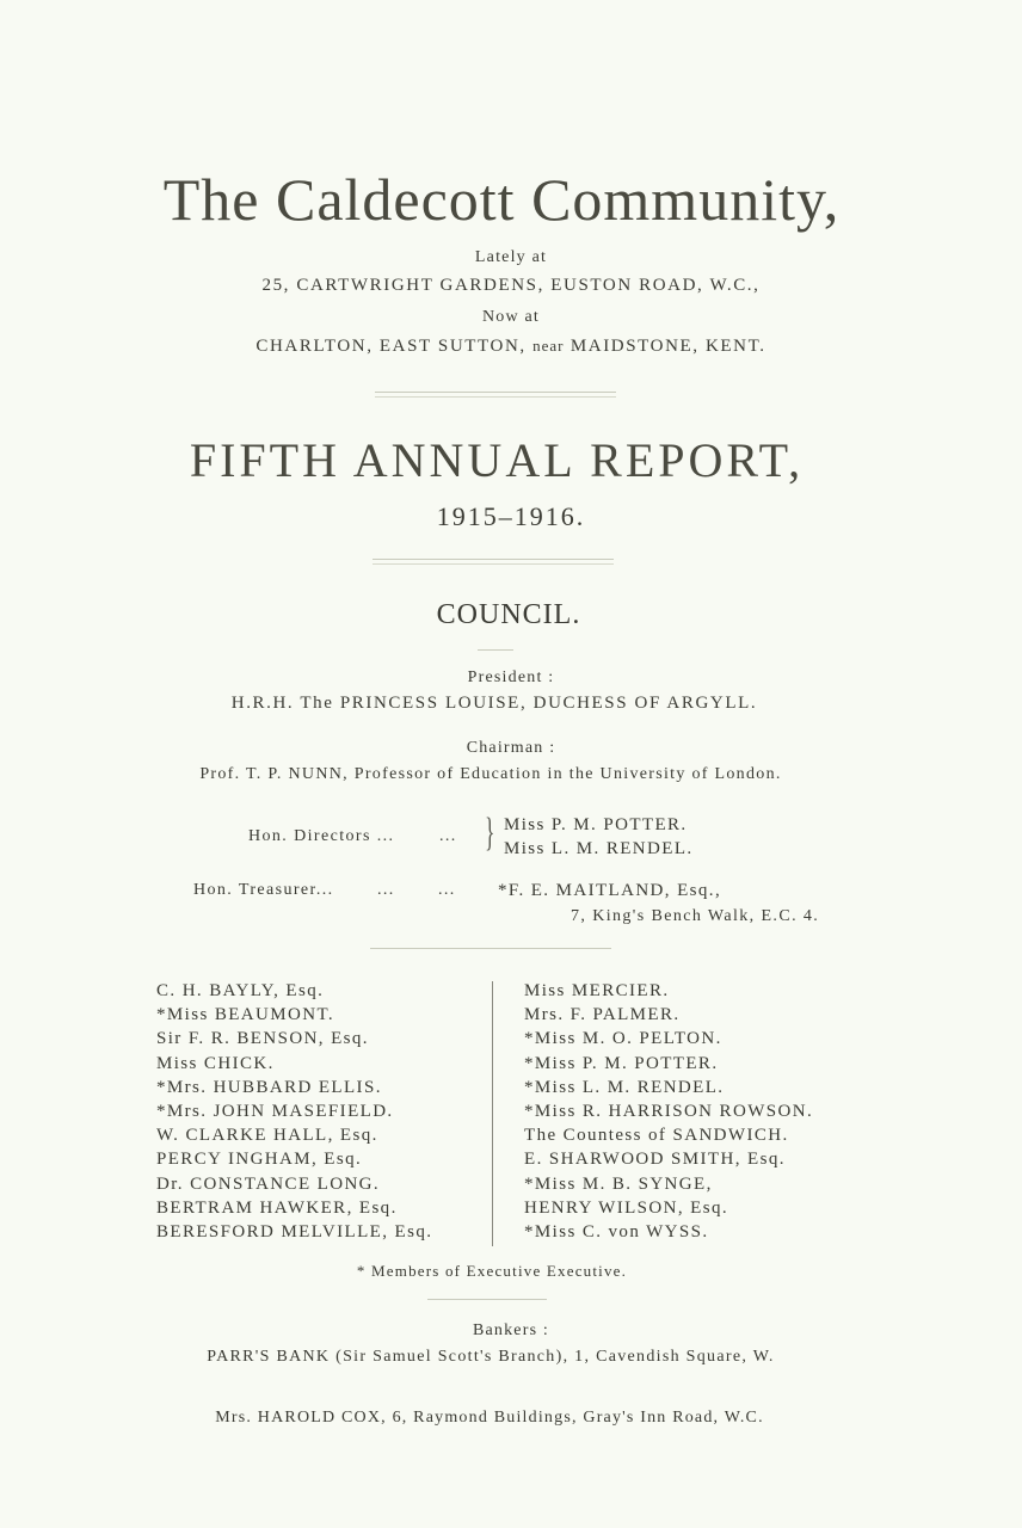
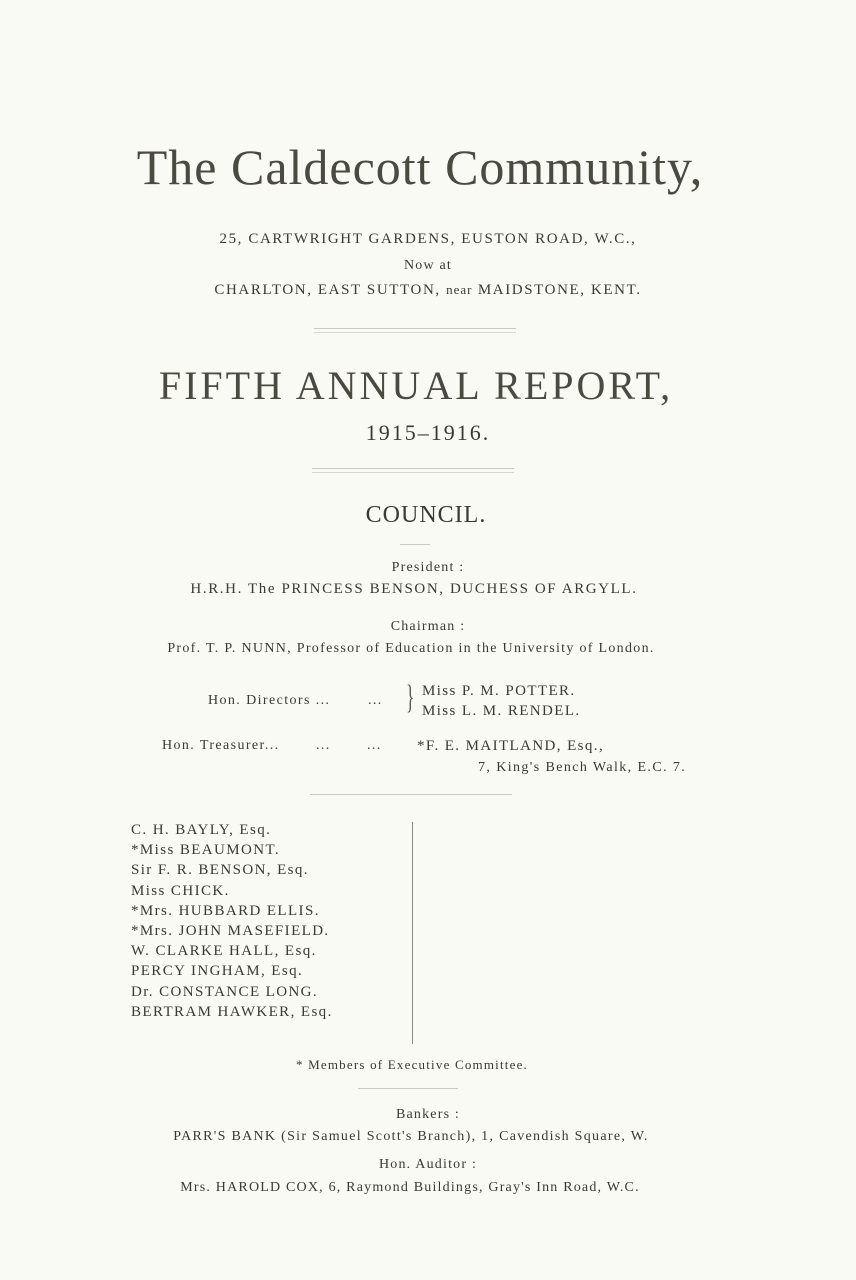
  The Caldecott Community,
- Lately at
  25, CARTWRIGHT GARDENS, EUSTON ROAD, W.C.,
  Now at
  CHARLTON, EAST SUTTON, near MAIDSTONE, KENT.
  FIFTH ANNUAL REPORT,
  1915–1916.
  COUNCIL.
  President :
- H.R.H. The PRINCESS LOUISE, DUCHESS OF ARGYLL.
+ H.R.H. The PRINCESS BENSON, DUCHESS OF ARGYLL.
  Chairman :
  Prof. T. P. NUNN, Professor of Education in the University of London.
  Hon. Directors ...
  ...
  }
  Miss P. M. POTTER.
  Miss L. M. RENDEL.
  Hon. Treasurer...
  ...
  ...
  *F. E. MAITLAND, Esq.,
- 7, King's Bench Walk, E.C. 4.
+ 7, King's Bench Walk, E.C. 7.
  C. H. BAYLY, Esq.
  *Miss BEAUMONT.
  Sir F. R. BENSON, Esq.
  Miss CHICK.
  *Mrs. HUBBARD ELLIS.
  *Mrs. JOHN MASEFIELD.
  W. CLARKE HALL, Esq.
  PERCY INGHAM, Esq.
  Dr. CONSTANCE LONG.
  BERTRAM HAWKER, Esq.
- BERESFORD MELVILLE, Esq.
- Miss MERCIER.
- Mrs. F. PALMER.
- *Miss M. O. PELTON.
- *Miss P. M. POTTER.
- *Miss L. M. RENDEL.
- *Miss R. HARRISON ROWSON.
- The Countess of SANDWICH.
- E. SHARWOOD SMITH, Esq.
- *Miss M. B. SYNGE,
- HENRY WILSON, Esq.
- *Miss C. von WYSS.
- * Members of Executive Executive.
+ * Members of Executive Committee.
  Bankers :
  PARR'S BANK (Sir Samuel Scott's Branch), 1, Cavendish Square, W.
+ Hon. Auditor :
  Mrs. HAROLD COX, 6, Raymond Buildings, Gray's Inn Road, W.C.
